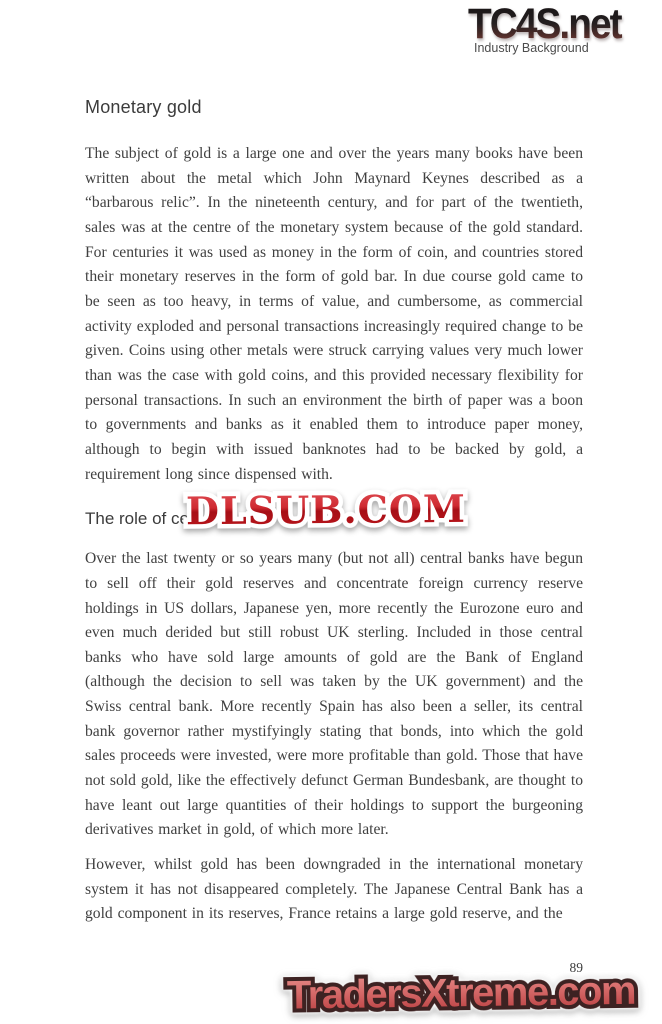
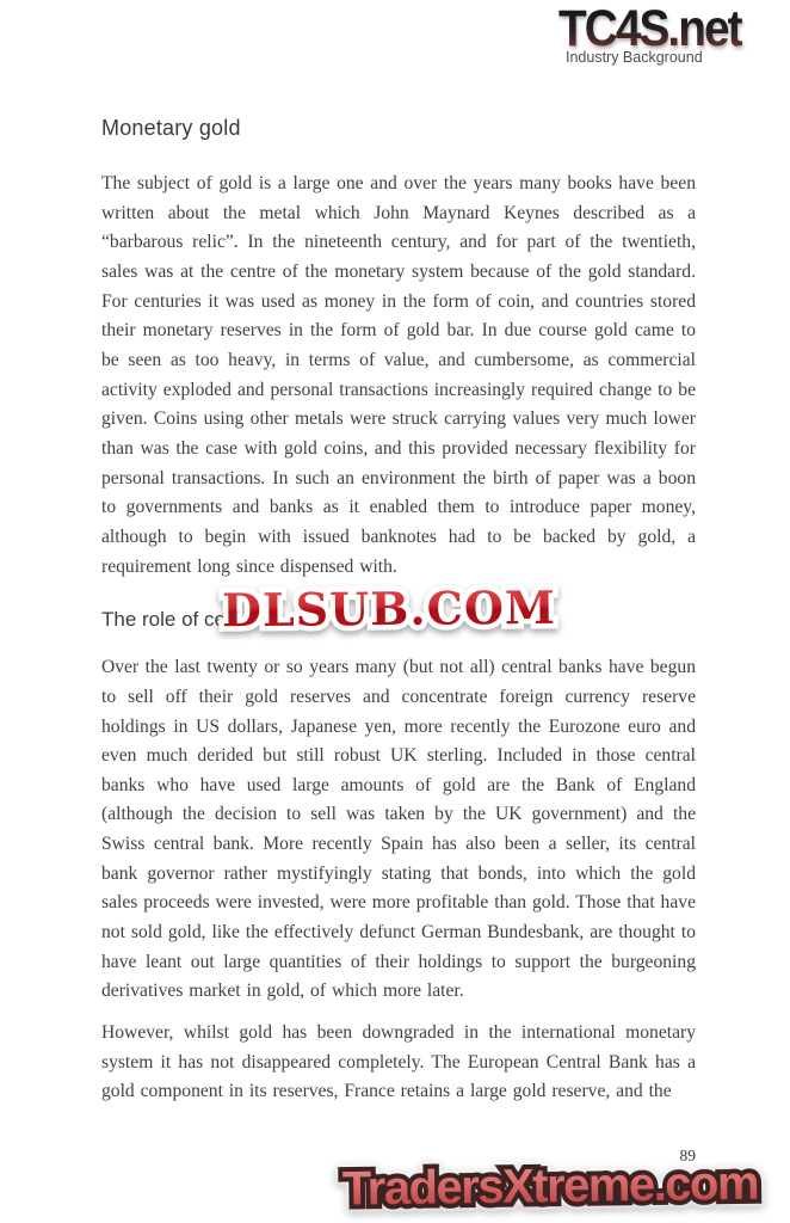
  TC4S.net
  Industry Background
  Monetary gold
  The subject of gold is a large one and over the years many books have been written about the metal which John Maynard Keynes described as a “barbarous relic”. In the nineteenth century, and for part of the twentieth, sales was at the centre of the monetary system because of the gold standard. For centuries it was used as money in the form of coin, and countries stored their monetary reserves in the form of gold bar. In due course gold came to be seen as too heavy, in terms of value, and cumbersome, as commercial activity exploded and personal transactions increasingly required change to be given. Coins using other metals were struck carrying values very much lower than was the case with gold coins, and this provided necessary flexibility for personal transactions. In such an environment the birth of paper was a boon to governments and banks as it enabled them to introduce paper money, although to begin with issued banknotes had to be backed by gold, a requirement long since dispensed with.
  The role of ce
- Over the last twenty or so years many (but not all) central banks have begun to sell off their gold reserves and concentrate foreign currency reserve holdings in US dollars, Japanese yen, more recently the Eurozone euro and even much derided but still robust UK sterling. Included in those central banks who have sold large amounts of gold are the Bank of England (although the decision to sell was taken by the UK government) and the Swiss central bank. More recently Spain has also been a seller, its central bank governor rather mystifyingly stating that bonds, into which the gold sales proceeds were invested, were more profitable than gold. Those that have not sold gold, like the effectively defunct German Bundesbank, are thought to have leant out large quantities of their holdings to support the burgeoning derivatives market in gold, of which more later.
+ Over the last twenty or so years many (but not all) central banks have begun to sell off their gold reserves and concentrate foreign currency reserve holdings in US dollars, Japanese yen, more recently the Eurozone euro and even much derided but still robust UK sterling. Included in those central banks who have used large amounts of gold are the Bank of England (although the decision to sell was taken by the UK government) and the Swiss central bank. More recently Spain has also been a seller, its central bank governor rather mystifyingly stating that bonds, into which the gold sales proceeds were invested, were more profitable than gold. Those that have not sold gold, like the effectively defunct German Bundesbank, are thought to have leant out large quantities of their holdings to support the burgeoning derivatives market in gold, of which more later.
- However, whilst gold has been downgraded in the international monetary system it has not disappeared completely. The Japanese Central Bank has a gold component in its reserves, France retains a large gold reserve, and the
+ However, whilst gold has been downgraded in the international monetary system it has not disappeared completely. The European Central Bank has a gold component in its reserves, France retains a large gold reserve, and the
  DLSUB.COM
  TradersXtreme.com
